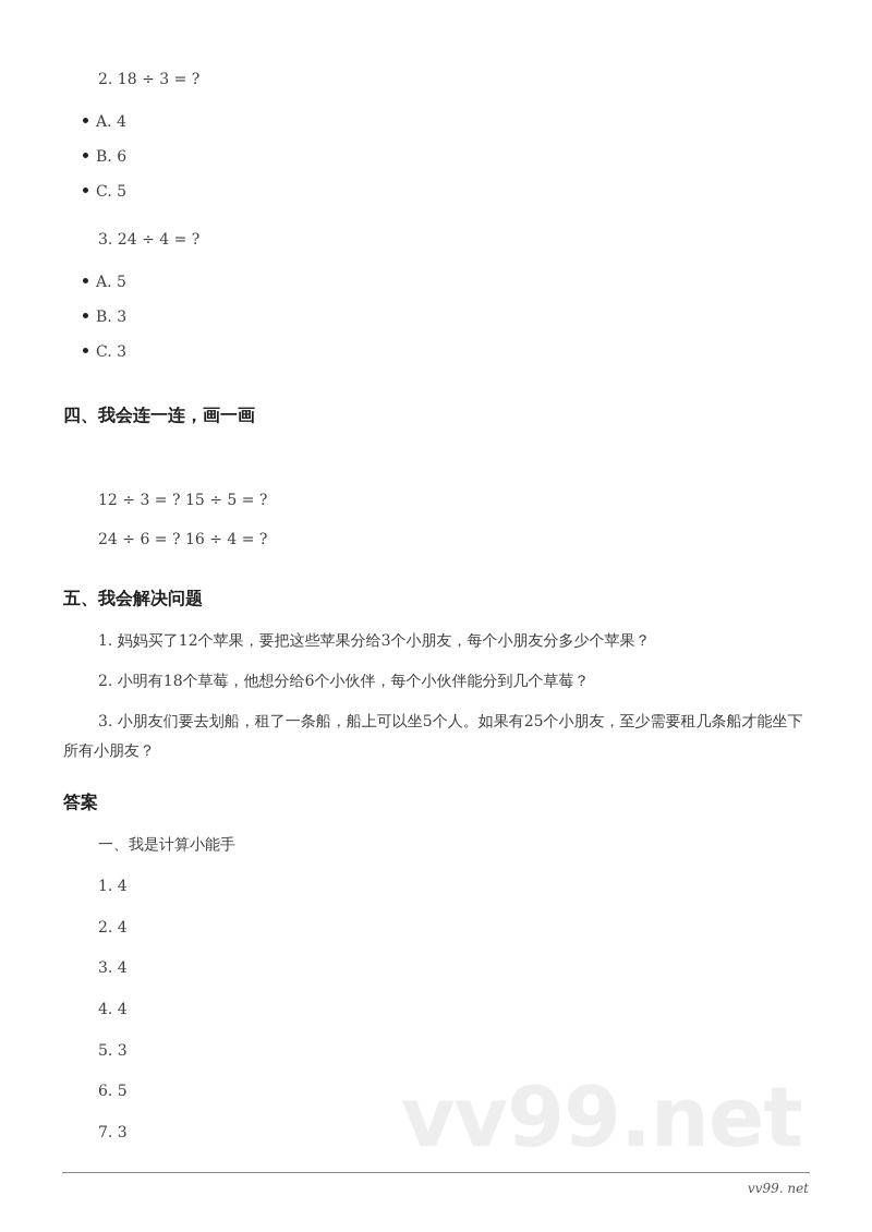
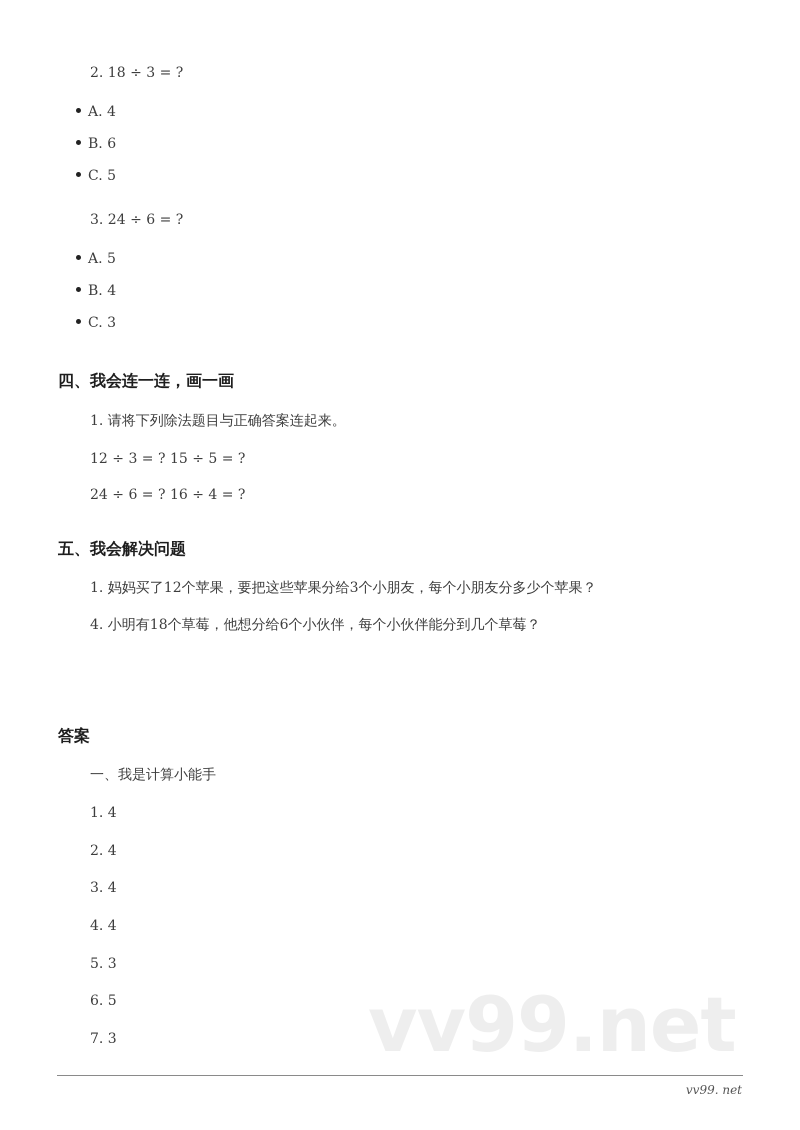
  2. 18 ÷ 3 = ?
  A. 4
  B. 6
  C. 5
- 3. 24 ÷ 4 = ?
+ 3. 24 ÷ 6 = ?
  A. 5
- B. 3
+ B. 4
  C. 3
  四、我会连一连，画一画
+ 1. 请将下列除法题目与正确答案连起来。
  12 ÷ 3 = ? 15 ÷ 5 = ?
  24 ÷ 6 = ? 16 ÷ 4 = ?
  五、我会解决问题
  1. 妈妈买了12个苹果，要把这些苹果分给3个小朋友，每个小朋友分多少个苹果？
- 2. 小明有18个草莓，他想分给6个小伙伴，每个小伙伴能分到几个草莓？
+ 4. 小明有18个草莓，他想分给6个小伙伴，每个小伙伴能分到几个草莓？
- 3. 小朋友们要去划船，租了一条船，船上可以坐5个人。如果有25个小朋友，至少需要租几条船才能坐下所有小朋友？
  答案
  一、我是计算小能手
  1. 4
  2. 4
  3. 4
  4. 4
  5. 3
  6. 5
  7. 3
  vv99. net
